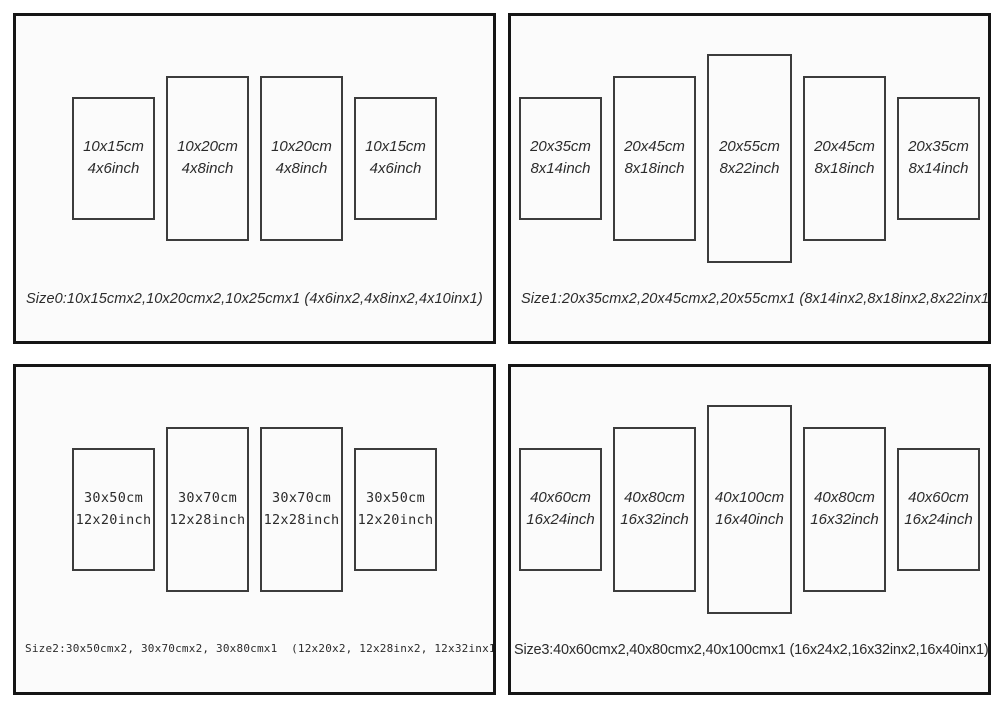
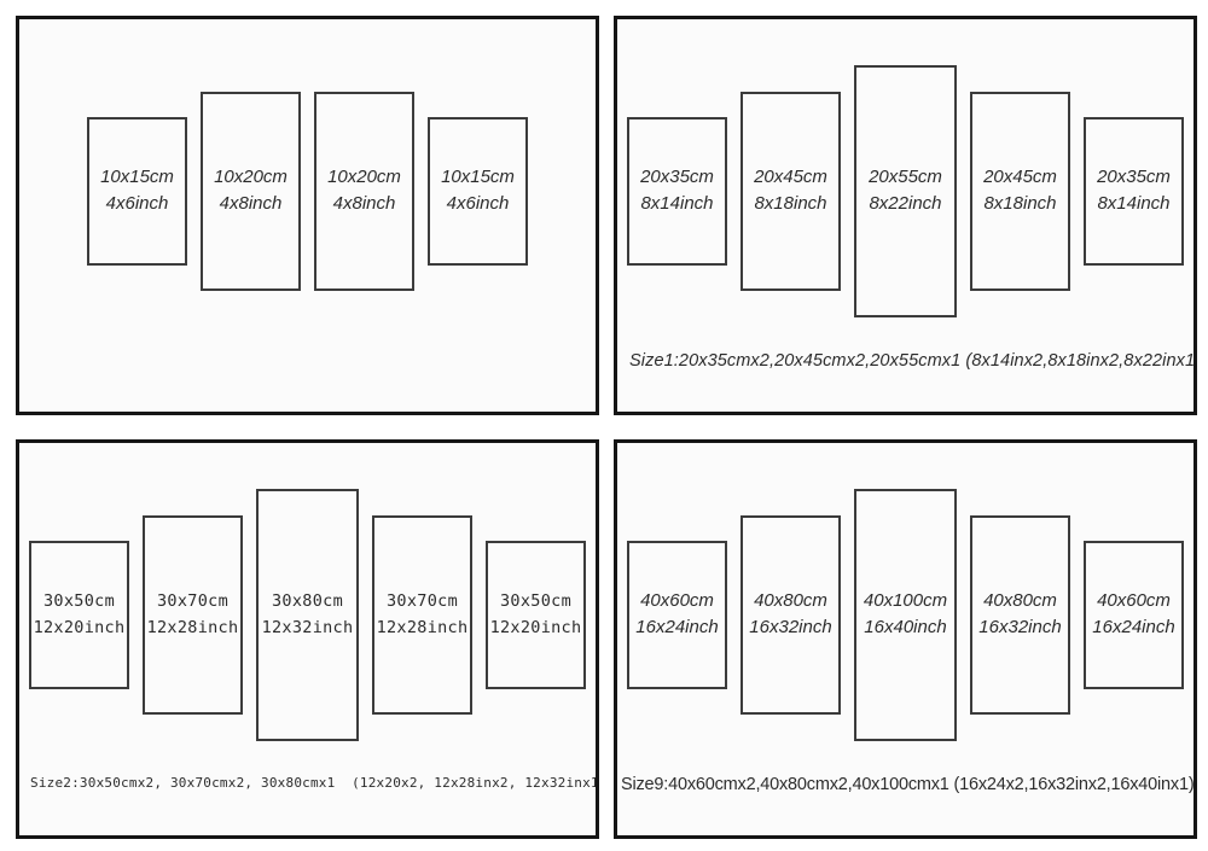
  10x15cm
  4x6inch
  10x20cm
  4x8inch
  10x20cm
  4x8inch
  10x15cm
  4x6inch
- Size0:10x15cmx2,10x20cmx2,10x25cmx1 (4x6inx2,4x8inx2,4x10inx1)
  20x35cm
  8x14inch
  20x45cm
  8x18inch
  20x55cm
  8x22inch
  20x45cm
  8x18inch
  20x35cm
  8x14inch
  Size1:20x35cmx2,20x45cmx2,20x55cmx1 (8x14inx2,8x18inx2,8x22inx1
  30x50cm
  12x20inch
  30x70cm
  12x28inch
+ 30x80cm
+ 12x32inch
  30x70cm
  12x28inch
  30x50cm
  12x20inch
  Size2:30x50cmx2, 30x70cmx2, 30x80cmx1 (12x20x2, 12x28inx2, 12x32inx1
  40x60cm
  16x24inch
  40x80cm
  16x32inch
  40x100cm
  16x40inch
  40x80cm
  16x32inch
  40x60cm
  16x24inch
- Size3:40x60cmx2,40x80cmx2,40x100cmx1 (16x24x2,16x32inx2,16x40inx1)
+ Size9:40x60cmx2,40x80cmx2,40x100cmx1 (16x24x2,16x32inx2,16x40inx1)
